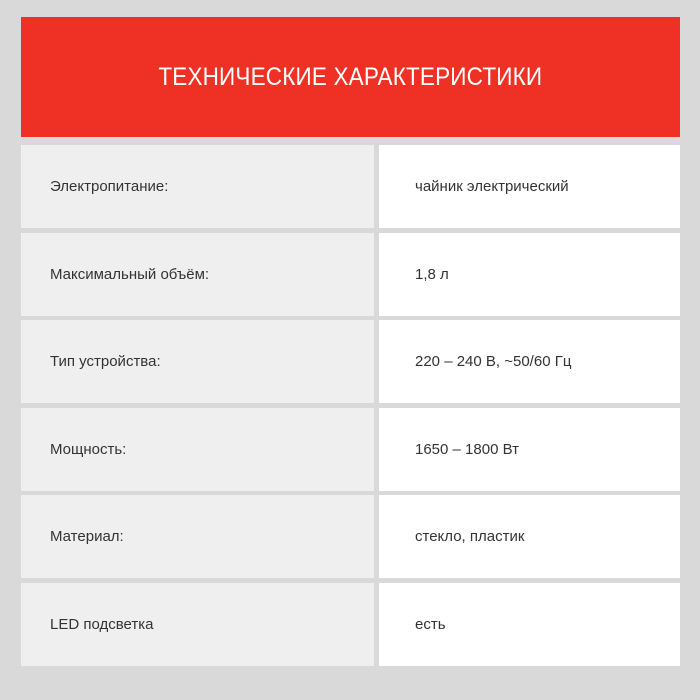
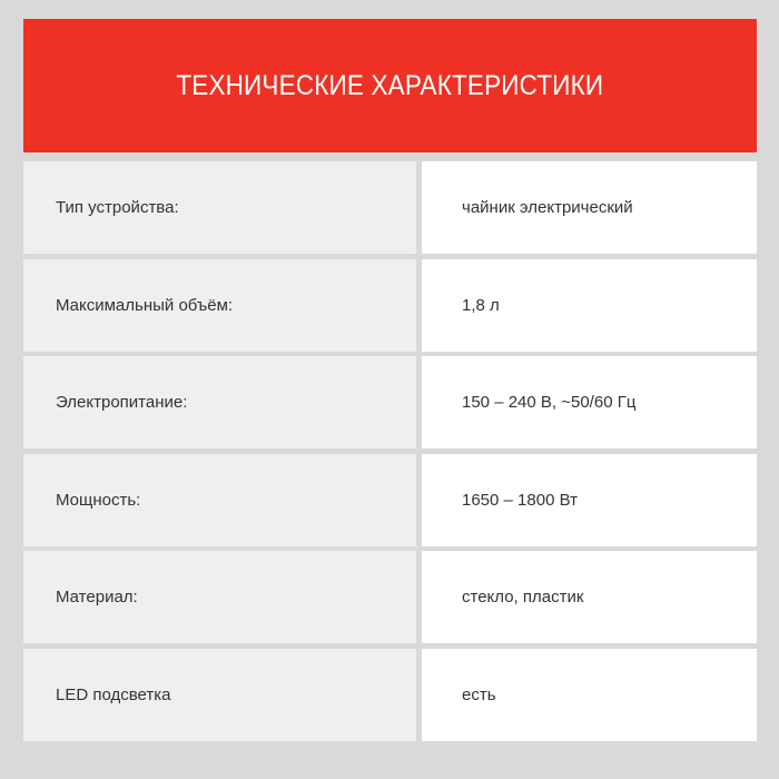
  ТЕХНИЧЕСКИЕ ХАРАКТЕРИСТИКИ
- Электропитание:
+ Тип устройства:
  чайник электрический
  Максимальный объём:
  1,8 л
- Тип устройства:
+ Электропитание:
- 220 – 240 В, ~50/60 Гц
+ 150 – 240 В, ~50/60 Гц
  Мощность:
  1650 – 1800 Вт
  Материал:
  стекло, пластик
  LED подсветка
  есть
